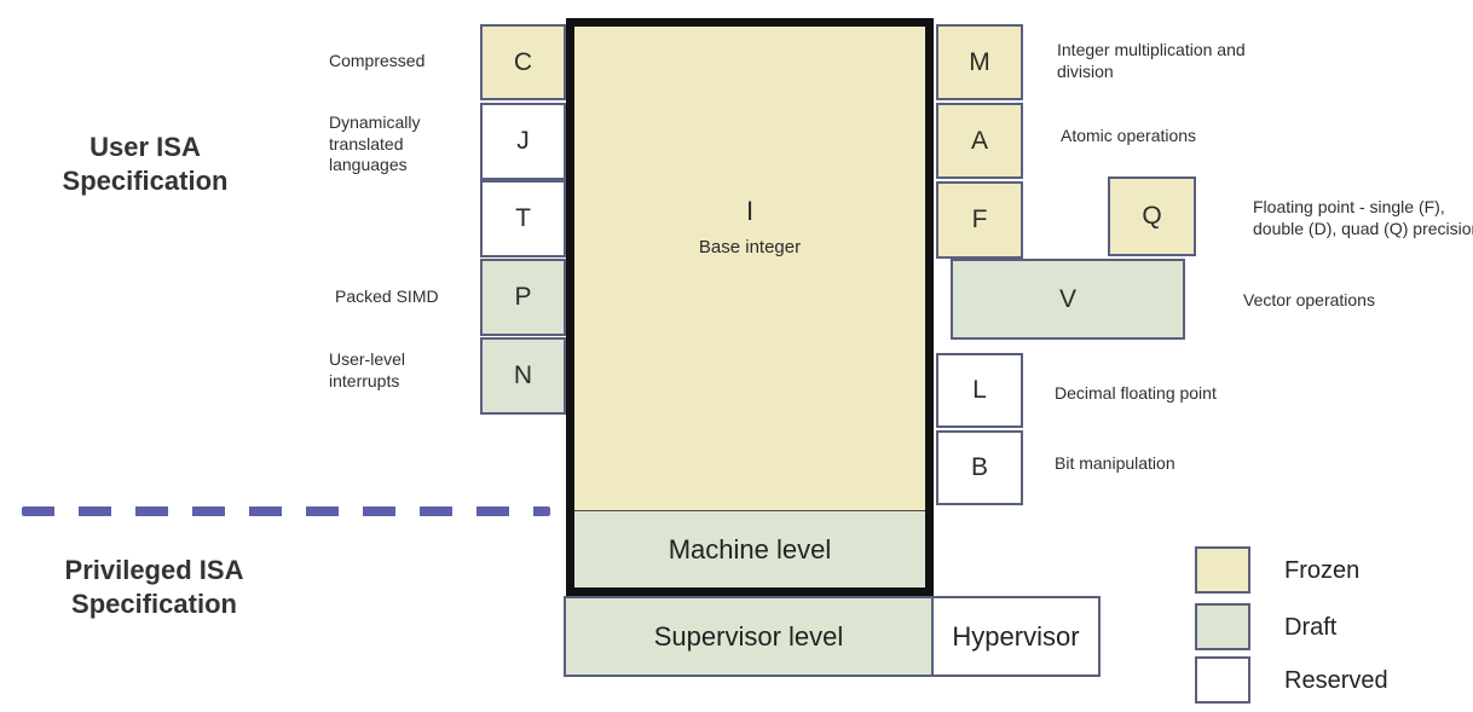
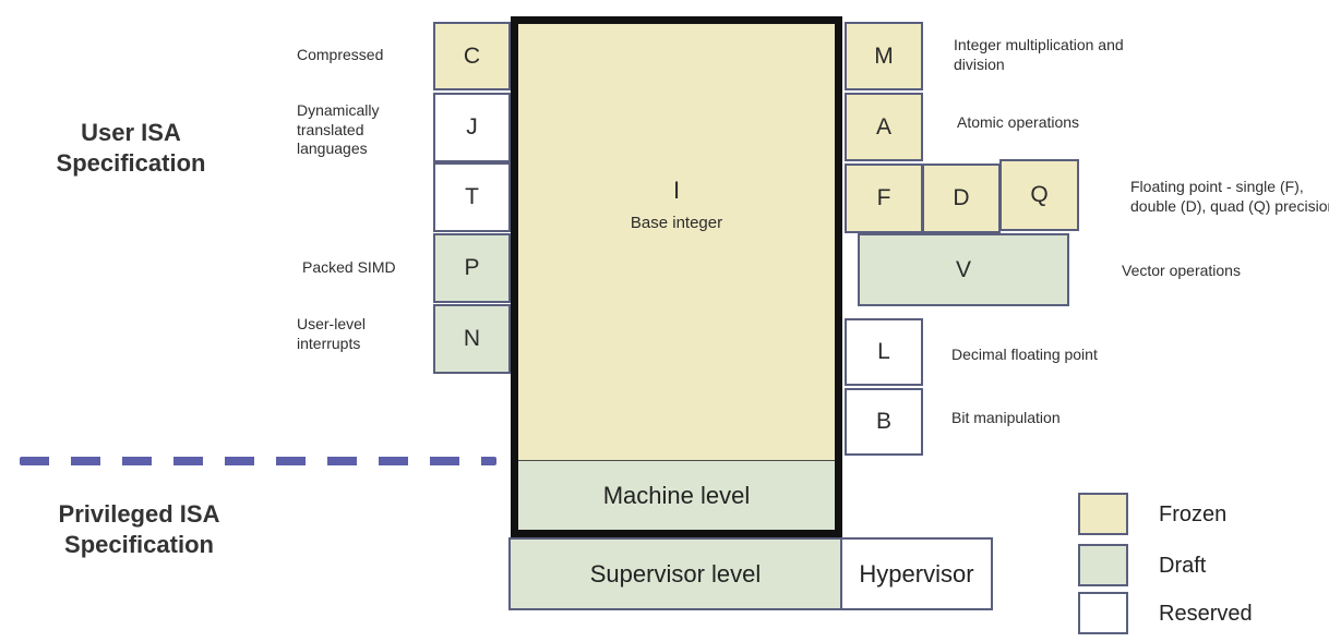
  User ISA Specification
  Privileged ISA Specification
  I
  Base integer
  Machine level
  Supervisor level
  Hypervisor
  C
  J
  T
  P
  N
  Compressed
  Dynamically translated languages
  Packed SIMD
  User-level interrupts
  M
  A
  F
+ D
  Q
  V
  L
  B
  Integer multiplication and division
  Atomic operations
  Floating point - single (F), double (D), quad (Q) precisio
  Vector operations
  Decimal floating point
  Bit manipulation
  Frozen
  Draft
  Reserved
